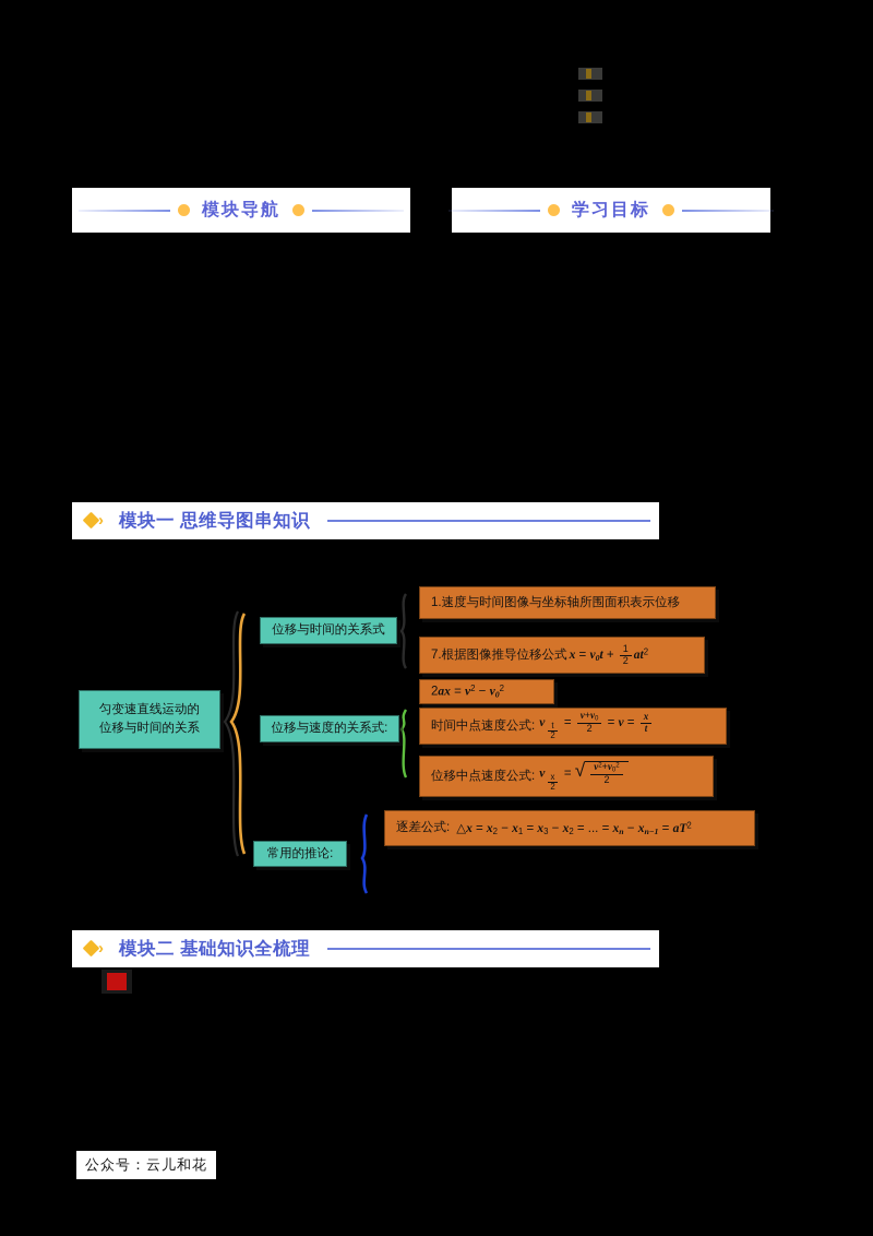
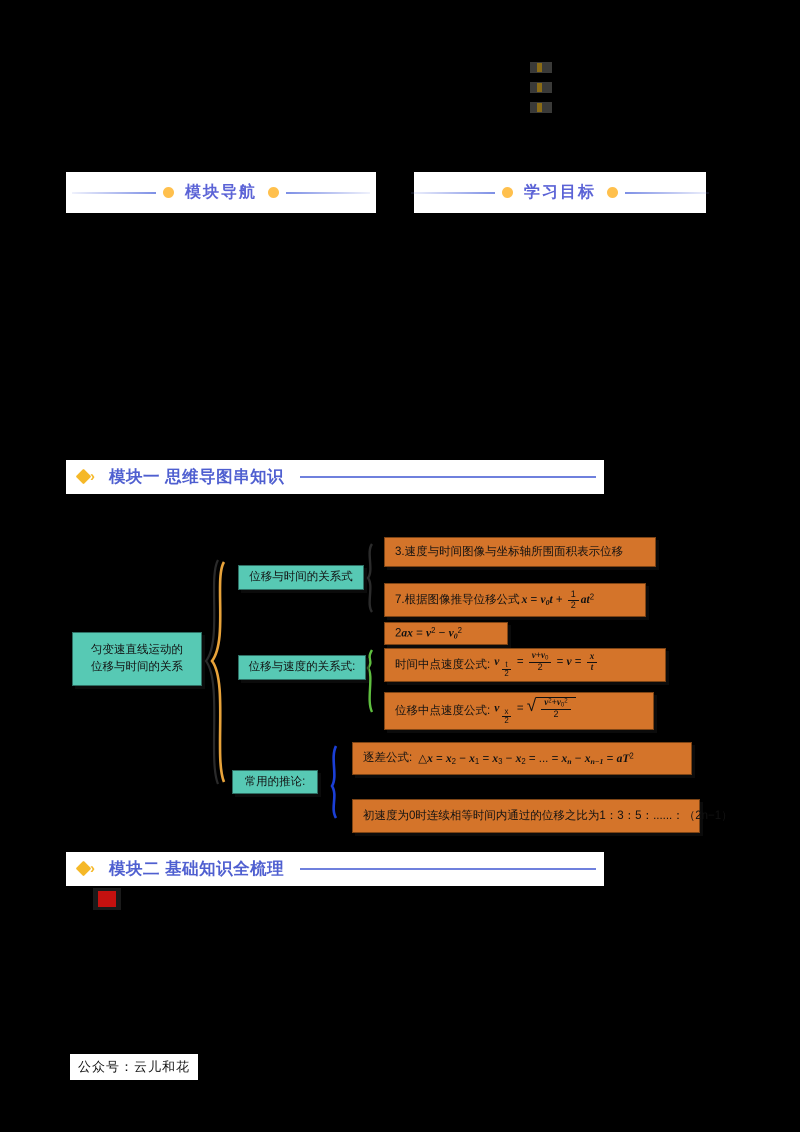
  模块导航
  学习目标
  ›
  模块一 思维导图串知识
  ›
  模块二 基础知识全梳理
  匀变速直线运动的
  位移与时间的关系
  位移与时间的关系式
  位移与速度的关系式:
  常用的推论:
- 1.速度与时间图像与坐标轴所围面积表示位移
+ 3.速度与时间图像与坐标轴所围面积表示位移
  7.根据图像推导位移公式
  x = v0t +
  1
  2
  at2
  2ax = v2 − v02
  时间中点速度公式:
  v
  t
  2
  =
  v+v
  2
  = v =
  x
  t
  位移中点速度公式:
  v
  x
  2
  =
  √
  2
  逐差公式:
  △x = x2 − x1 = x3 − x2 = ... = xn − xn−1 = aT2
+ 初速度为0时连续相等时间内通过的位移之比为1：3：5：......：（2n−1）
  公众号：云儿和花
